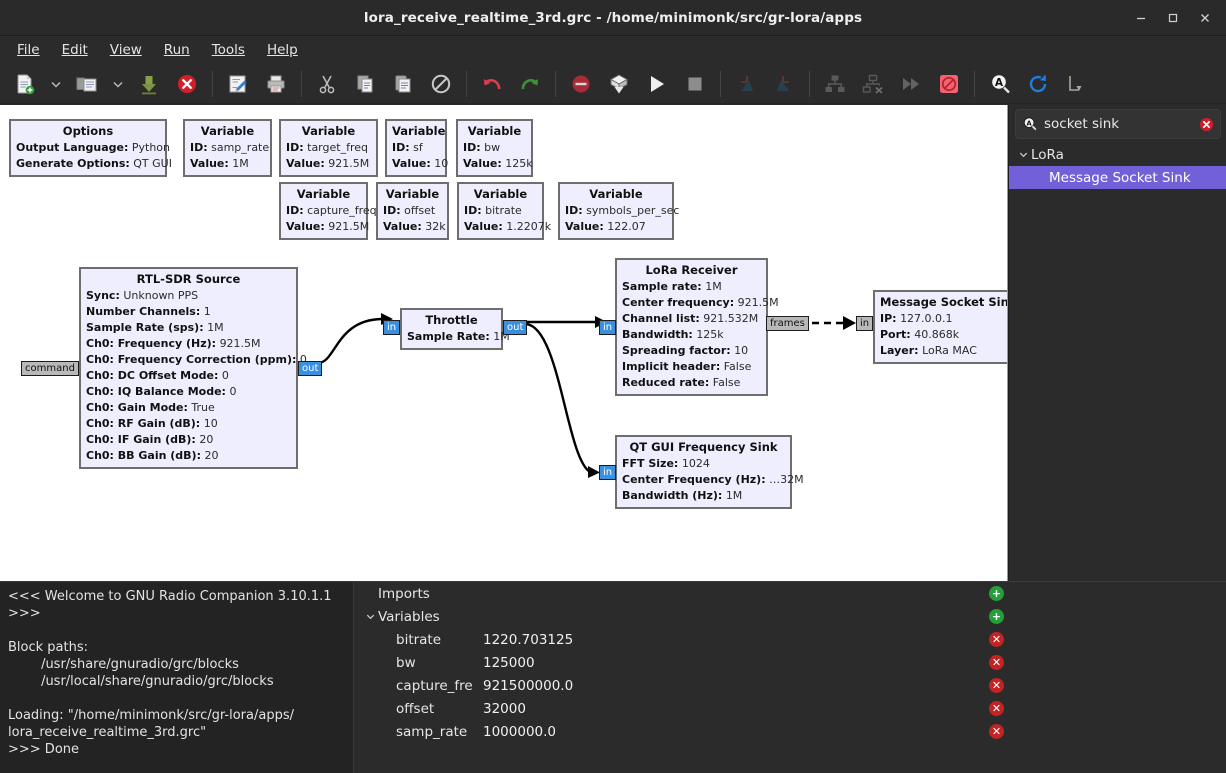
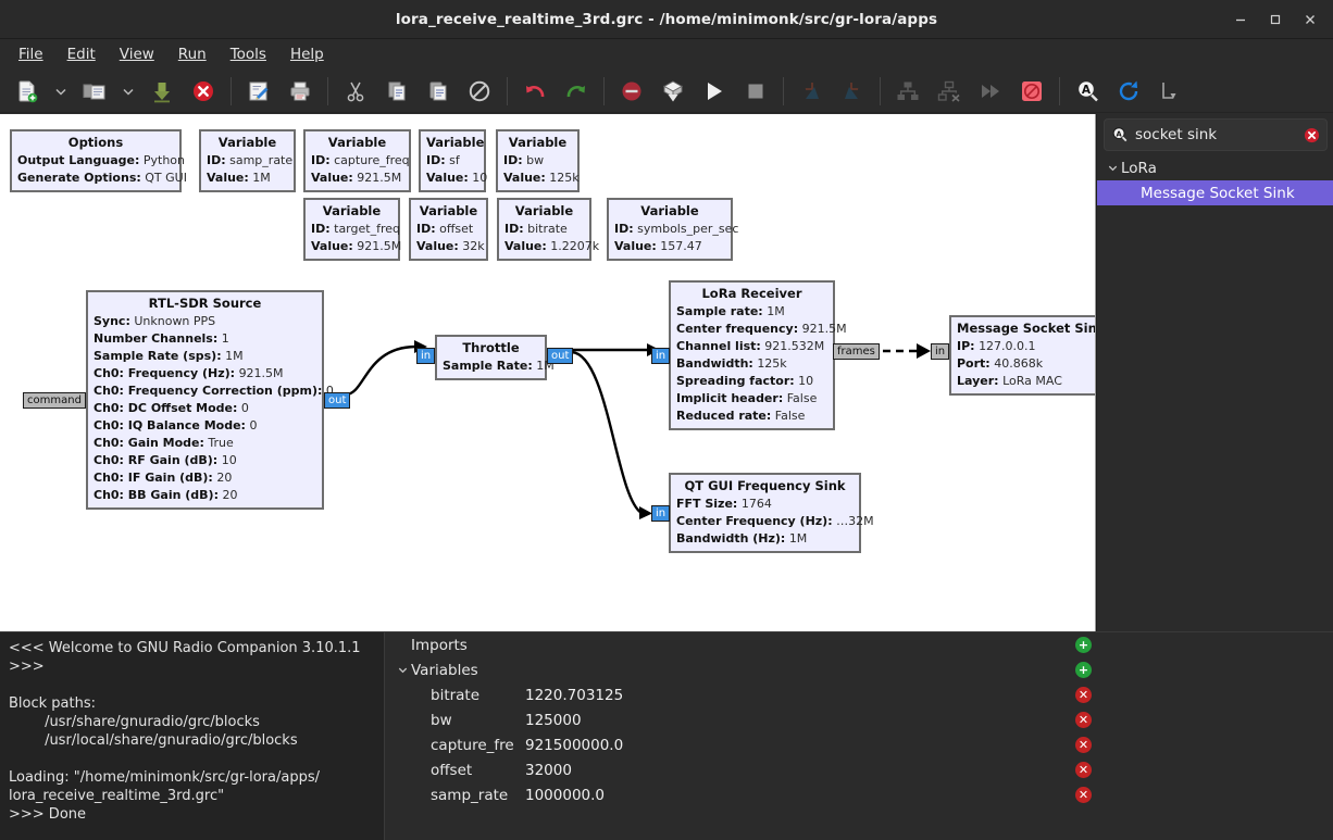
  lora_receive_realtime_3rd.grc - /home/minimonk/src/gr-lora/apps
  File
  Edit
  View
  Run
  Tools
  Help
  A
  Options
  Output Language: Python
  Generate Options: QT GUI
  Variable
  ID: samp_rate
  Value: 1M
  Variable
- ID: target_freq
+ ID: capture_freq
  Value: 921.5M
  Variable
  ID: sf
  Value: 10
  Variable
  ID: bw
  Value: 125k
  Variable
- ID: capture_freq
+ ID: target_freq
  Value: 921.5M
  Variable
  ID: offset
  Value: 32k
  Variable
  ID: bitrate
  Value: 1.2207k
  Variable
  ID: symbols_per_sec
- Value: 122.07
+ Value: 157.47
  RTL-SDR Source
  Sync: Unknown PPS
  Number Channels: 1
  Sample Rate (sps): 1M
  Ch0: Frequency (Hz): 921.5M
  Ch0: Frequency Correction (ppm): 0
  Ch0: DC Offset Mode: 0
  Ch0: IQ Balance Mode: 0
  Ch0: Gain Mode: True
  Ch0: RF Gain (dB): 10
  Ch0: IF Gain (dB): 20
  Ch0: BB Gain (dB): 20
  command
  out
  Throttle
  Sample Rate: 1M
  in
  out
  LoRa Receiver
  Sample rate: 1M
  Center frequency: 921.5M
  Channel list: 921.532M
  Bandwidth: 125k
  Spreading factor: 10
  Implicit header: False
  Reduced rate: False
  in
  frames
  Message Socket Sin
  IP: 127.0.0.1
  Port: 40.868k
  Layer: LoRa MAC
  in
  QT GUI Frequency Sink
- FFT Size: 1024
+ FFT Size: 1764
  Center Frequency (Hz): …32M
  Bandwidth (Hz): 1M
  in
  A
  socket sink
  LoRa
  Message Socket Sink
  <<< Welcome to GNU Radio Companion 3.10.1.1 >>>
  Block paths:
  /usr/share/gnuradio/grc/blocks
  /usr/local/share/gnuradio/grc/blocks
  Loading: "/home/minimonk/src/gr-lora/apps/
  lora_receive_realtime_3rd.grc"
  >>> Done
  Imports
  +
  Variables
  +
  bitrate
  1220.703125
  ✕
  bw
  125000
  ✕
  capture_fre
  921500000.0
  ✕
  offset
  32000
  ✕
  samp_rate
  1000000.0
  ✕
